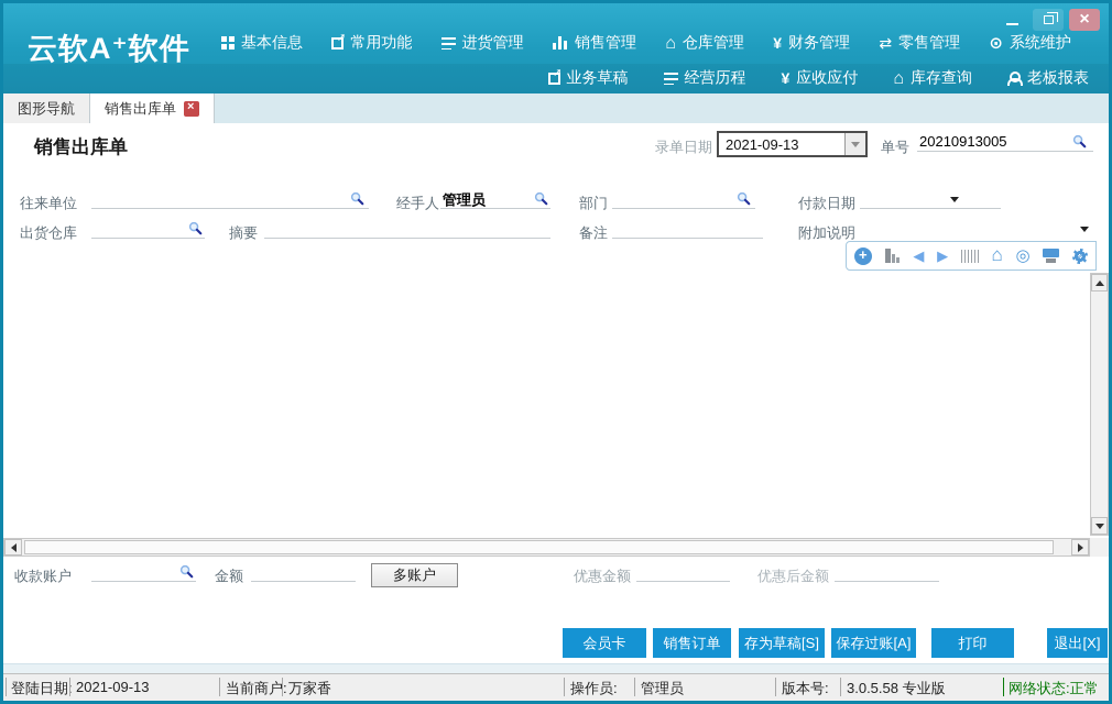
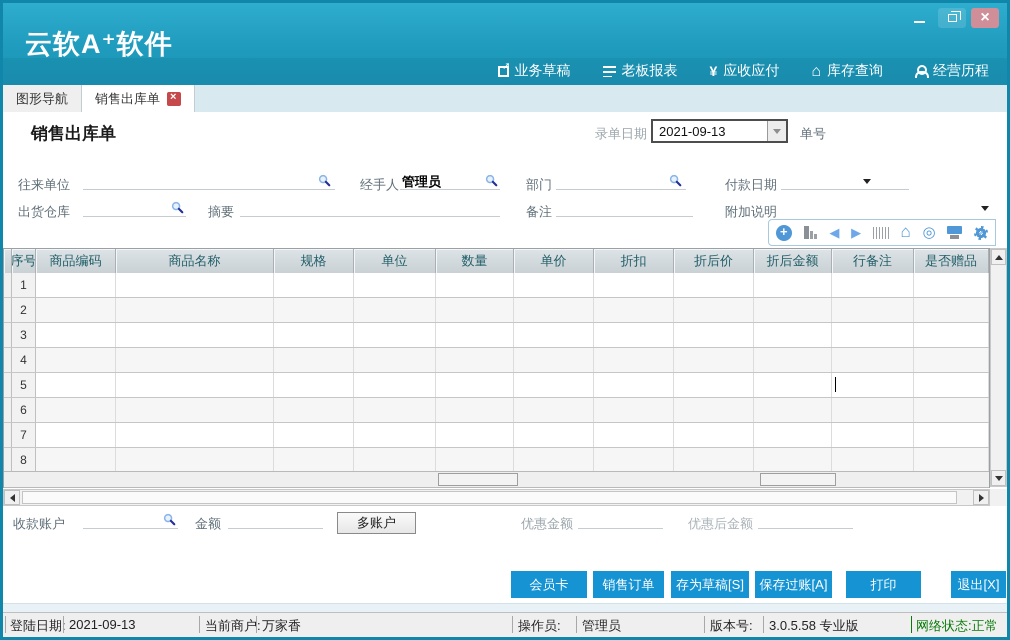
  云软A⁺软件
- 基本信息
- 常用功能
- 进货管理
- 销售管理
- 仓库管理
- 财务管理
- 零售管理
- 系统维护
  业务草稿
- 经营历程
+ 老板报表
  应收应付
  库存查询
- 老板报表
+ 经营历程
  图形导航
  销售出库单
  销售出库单
  录单日期
  2021-09-13
  单号
- 20210913005
  往来单位
  经手人
  管理员
  部门
  付款日期
  出货仓库
  摘要
  备注
  附加说明
+ 序号
+ 商品编码
+ 商品名称
+ 规格
+ 单位
+ 数量
+ 单价
+ 折扣
+ 折后价
+ 折后金额
+ 行备注
+ 是否赠品
+ 1
+ 2
+ 3
+ 4
+ 5
+ 6
+ 7
+ 8
  收款账户
  金额
  多账户
  优惠金额
  优惠后金额
  会员卡
  销售订单
  存为草稿[S]
  保存过账[A]
  打印
  退出[X]
  登陆日期
  2021-09-13
  当前商户:
  万家香
  操作员:
  管理员
  版本号:
  3.0.5.58 专业版
  网络状态:正常
